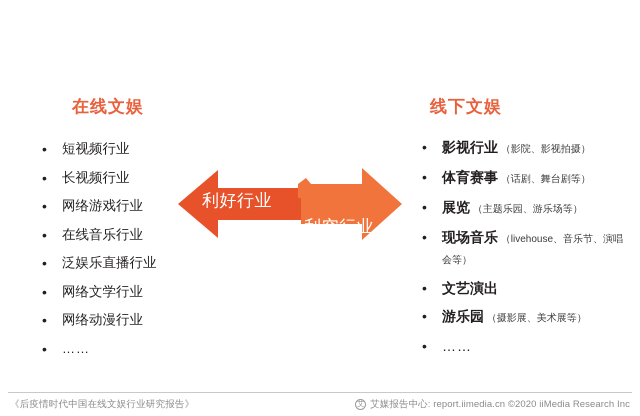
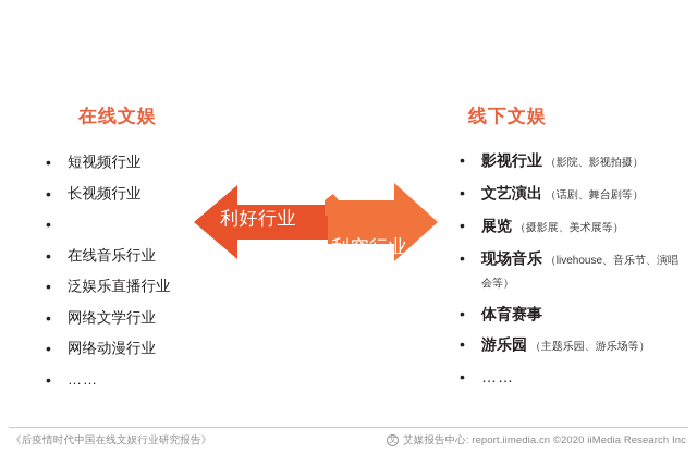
  在线文娱
  •
  短视频行业
  •
  长视频行业
  •
- 网络游戏行业
  •
  在线音乐行业
  •
  泛娱乐直播行业
  •
  网络文学行业
  •
  网络动漫行业
  •
  ……
  线下文娱
  •
  影视行业 （影院、影视拍摄）
  •
- 体育赛事 （话剧、舞台剧等）
+ 文艺演出 （话剧、舞台剧等）
  •
- 展览 （主题乐园、游乐场等）
+ 展览 （摄影展、美术展等）
  •
  现场音乐 （livehouse、音乐节、演唱会等）
  •
- 文艺演出
+ 体育赛事
  •
- 游乐园 （摄影展、美术展等）
+ 游乐园 （主题乐园、游乐场等）
  •
  ……
  利好行业
  利空行业
  《后疫情时代中国在线文娱行业研究报告》
  艾媒报告中心: report.iimedia.cn ©2020 iiMedia Research Inc
